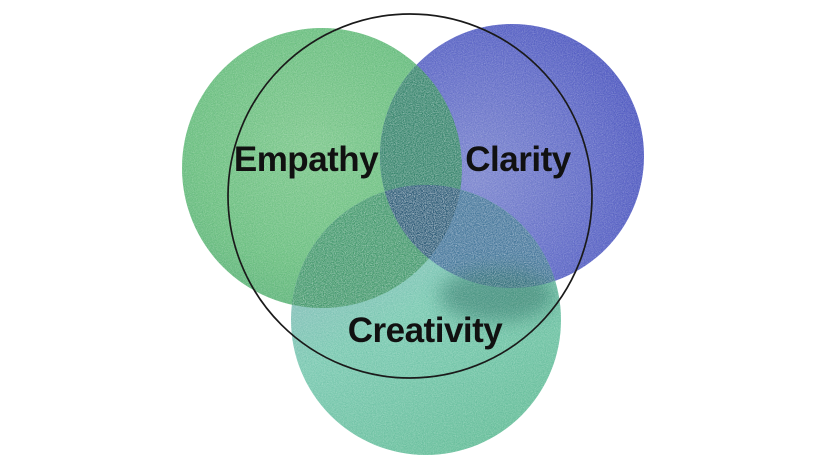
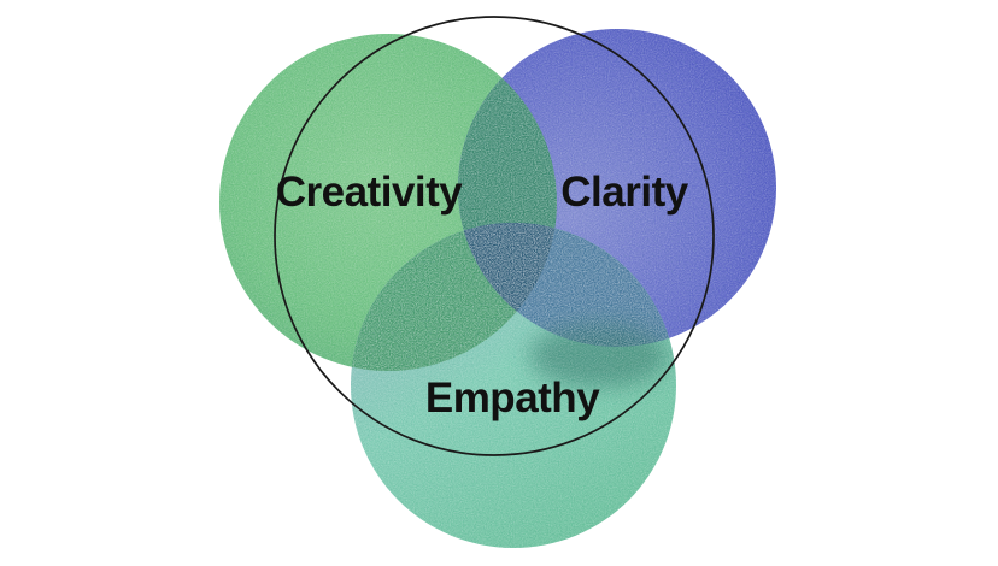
- Empathy
+ Creativity
  Clarity
- Creativity
+ Empathy
